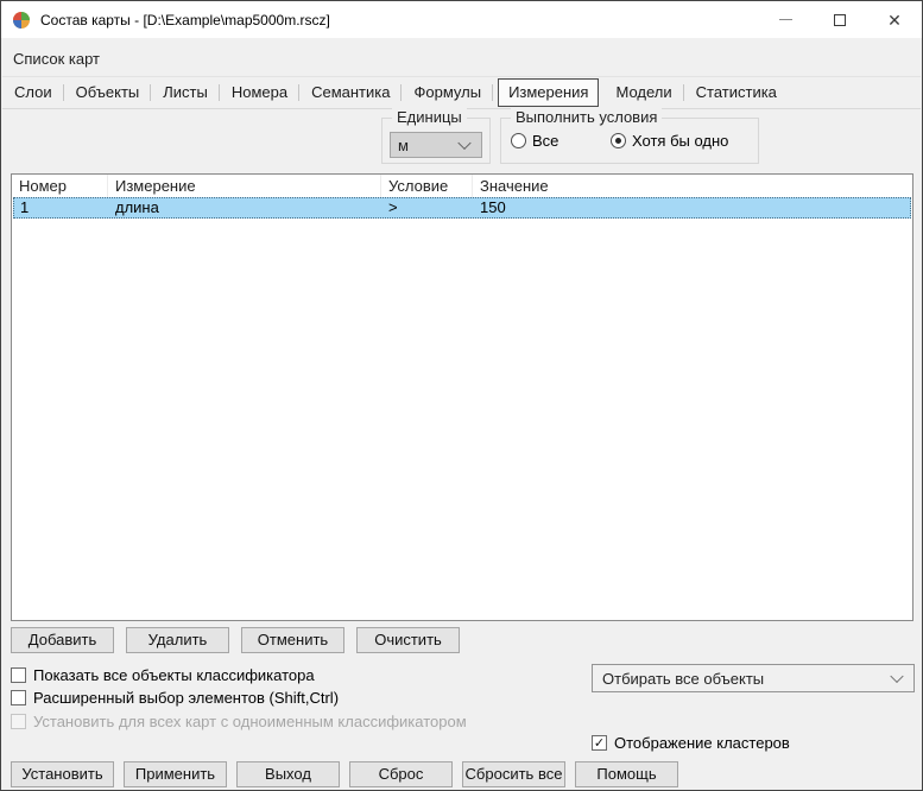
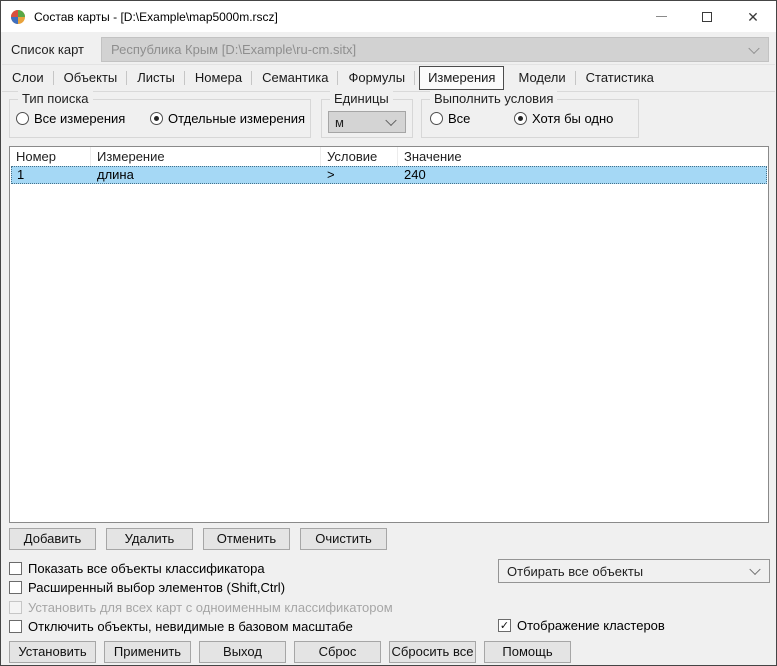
  Состав карты - [D:\Example\map5000m.rscz]
  ✕
  Список карт
+ Республика Крым [D:\Example\ru-cm.sitx]
  Слои
  Объекты
  Листы
  Номера
  Семантика
  Формулы
  Измерения
  Модели
  Статистика
+ Тип поиска
+ Все измерения
+ Отдельные измерения
  Единицы
  м
  Выполнить условия
  Все
  Хотя бы одно
  Номер
  Измерение
  Условие
  Значение
  1
  длина
  >
- 150
+ 240
  Добавить
  Удалить
  Отменить
  Очистить
  Показать все объекты классификатора
  Расширенный выбор элементов (Shift,Ctrl)
  Установить для всех карт с одноименным классификатором
+ Отключить объекты, невидимые в базовом масштабе
  Отбирать все объекты
  ✓
  Отображение кластеров
  Установить
  Применить
  Выход
  Сброс
  Сбросить все
  Помощь
